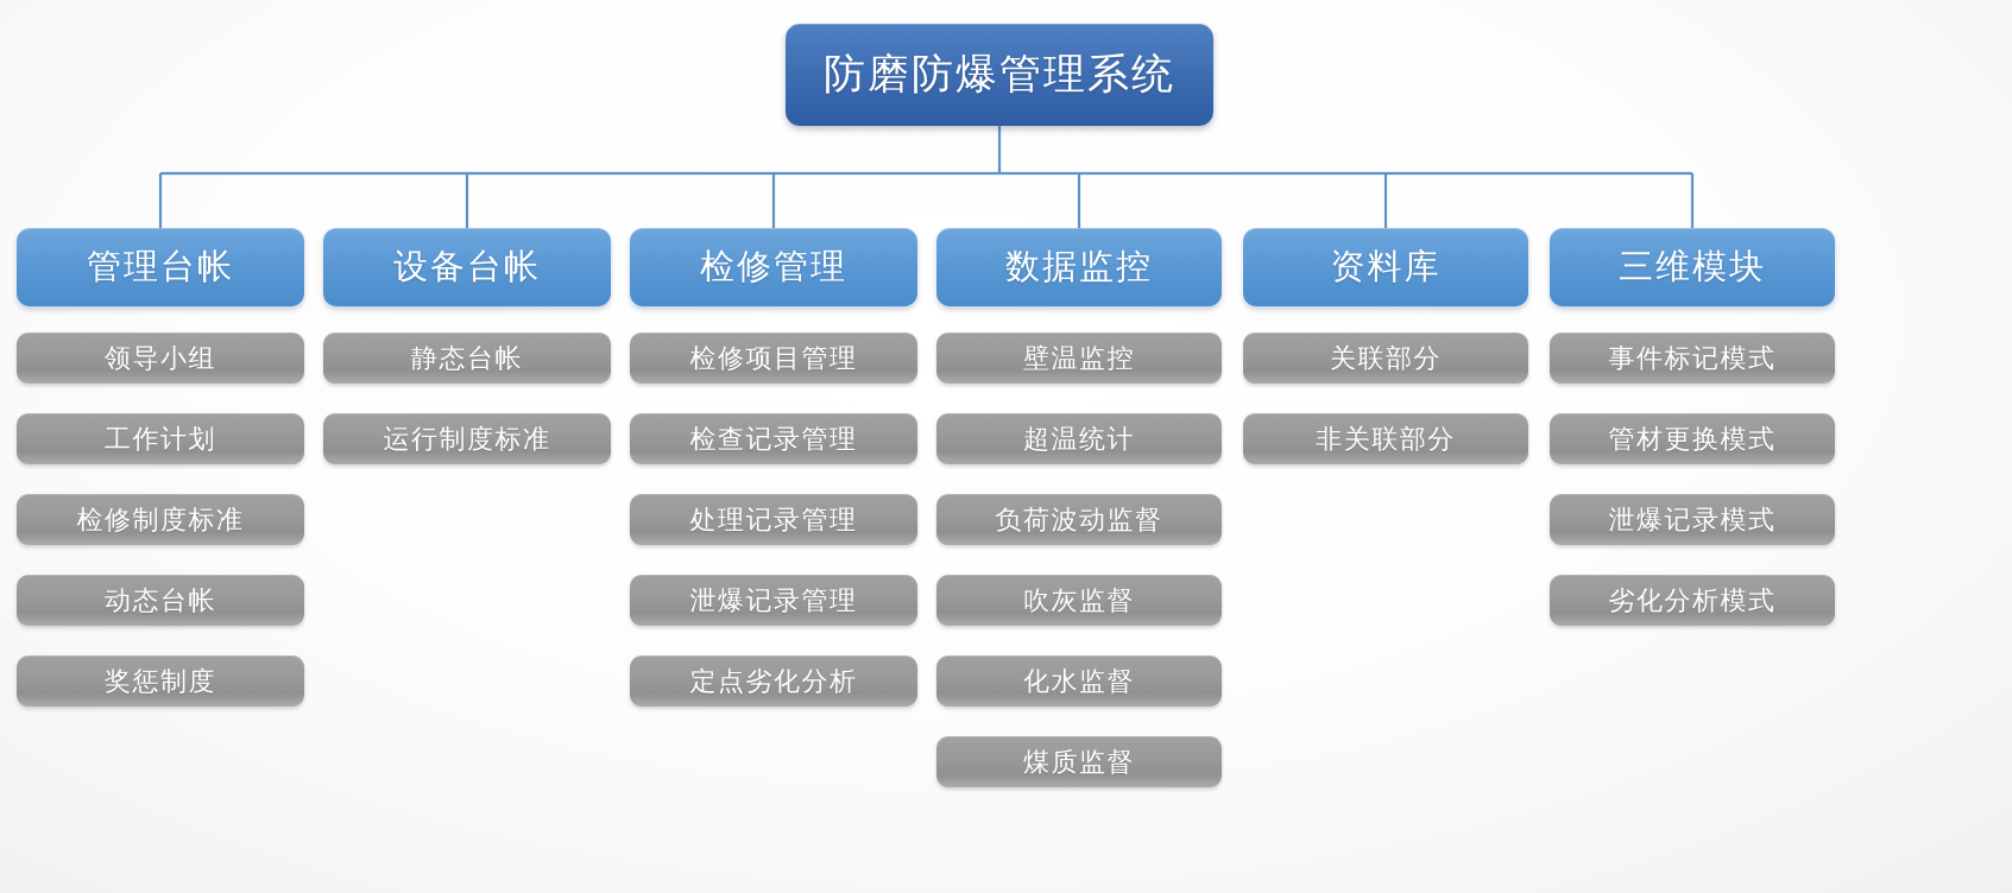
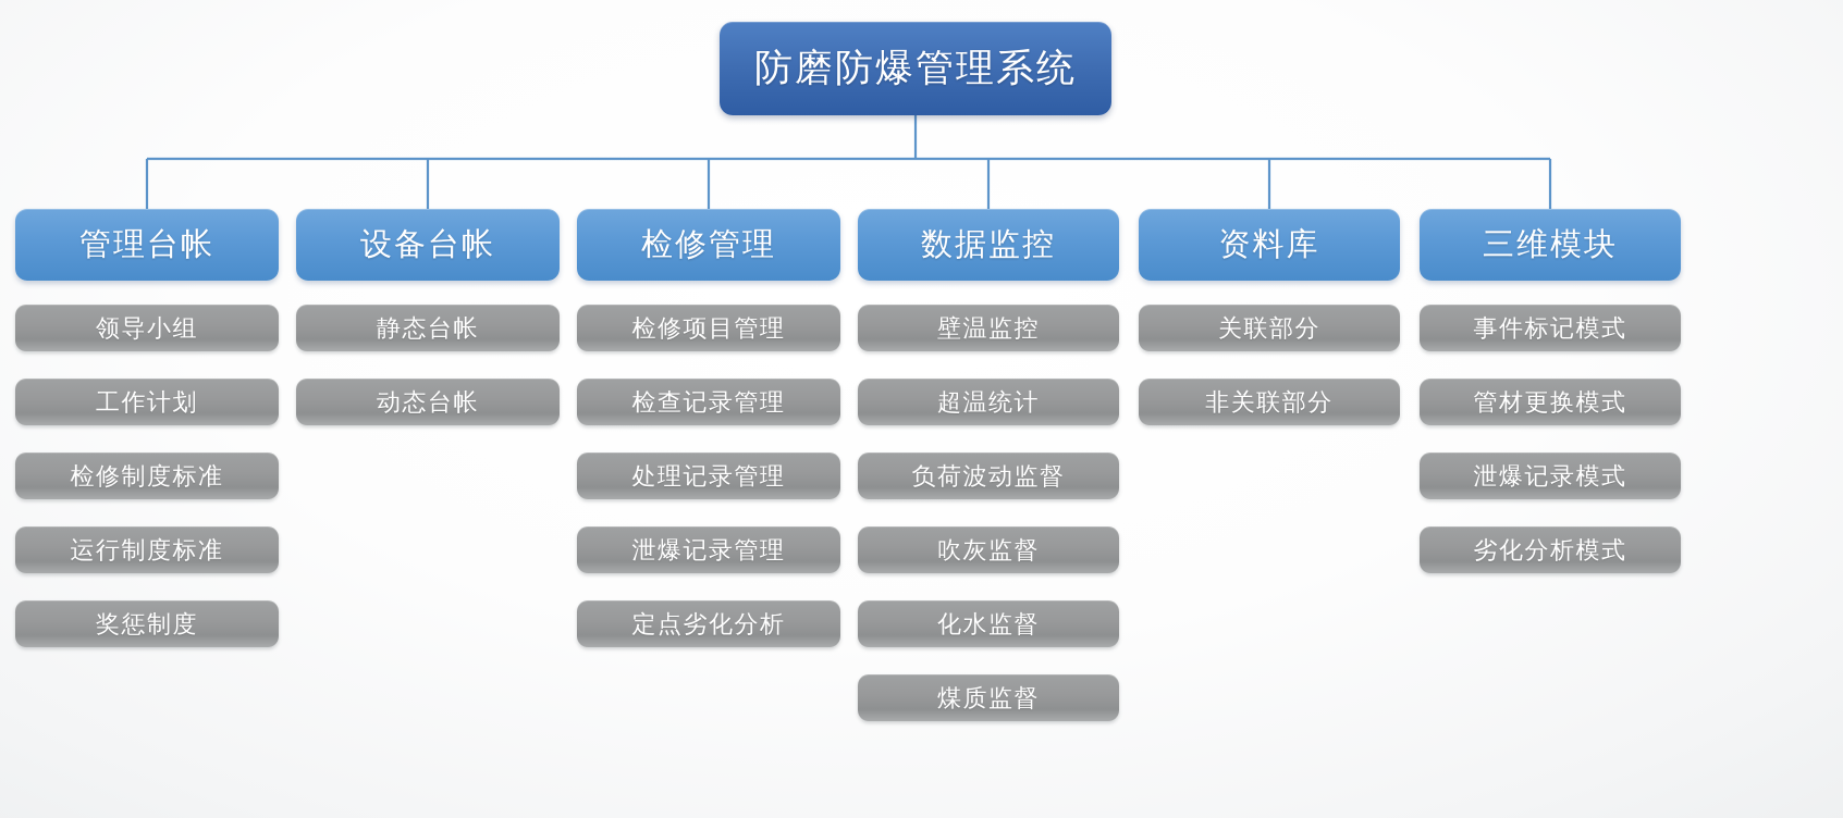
  防磨防爆管理系统
  管理台帐
  领导小组
  工作计划
  检修制度标准
- 动态台帐
+ 运行制度标准
  奖惩制度
  设备台帐
  静态台帐
- 运行制度标准
+ 动态台帐
  检修管理
  检修项目管理
  检查记录管理
  处理记录管理
  泄爆记录管理
  定点劣化分析
  数据监控
  壁温监控
  超温统计
  负荷波动监督
  吹灰监督
  化水监督
  煤质监督
  资料库
  关联部分
  非关联部分
  三维模块
  事件标记模式
  管材更换模式
  泄爆记录模式
  劣化分析模式
